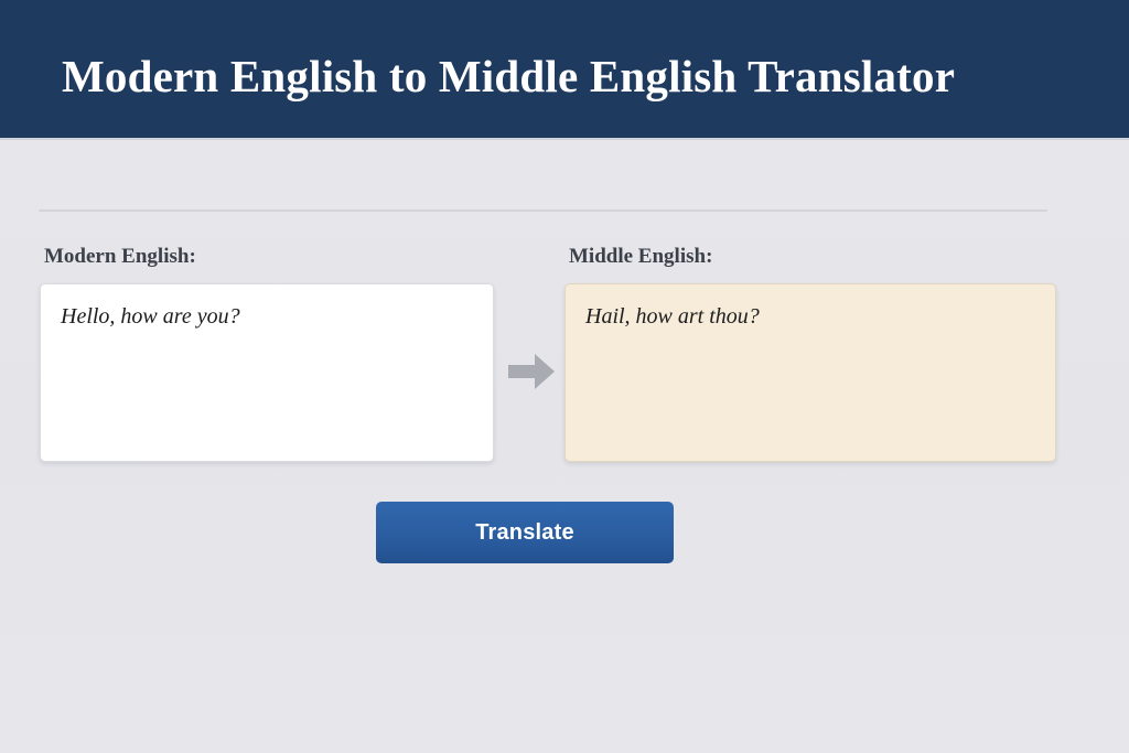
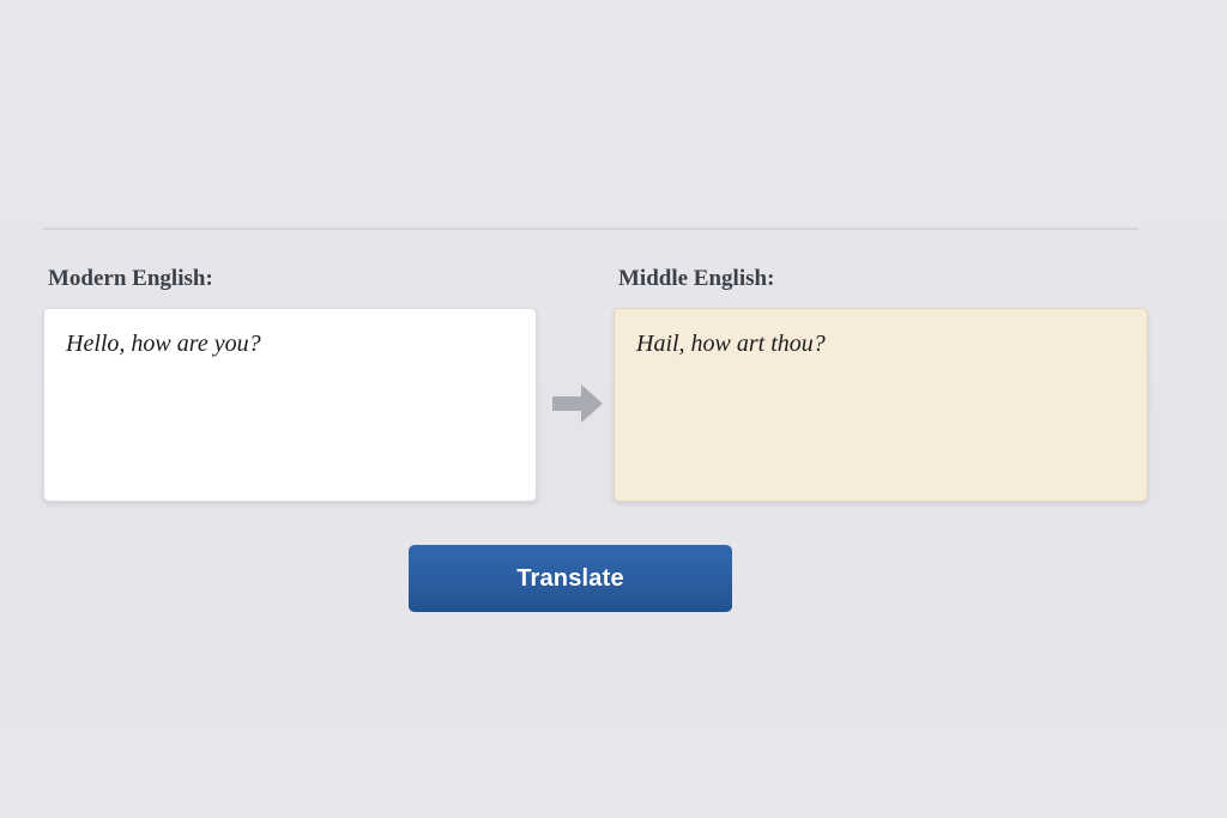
- Modern English to Middle English Translator
  Modern English:
  Hello, how are you?
  Middle English:
  Hail, how art thou?
  Translate
